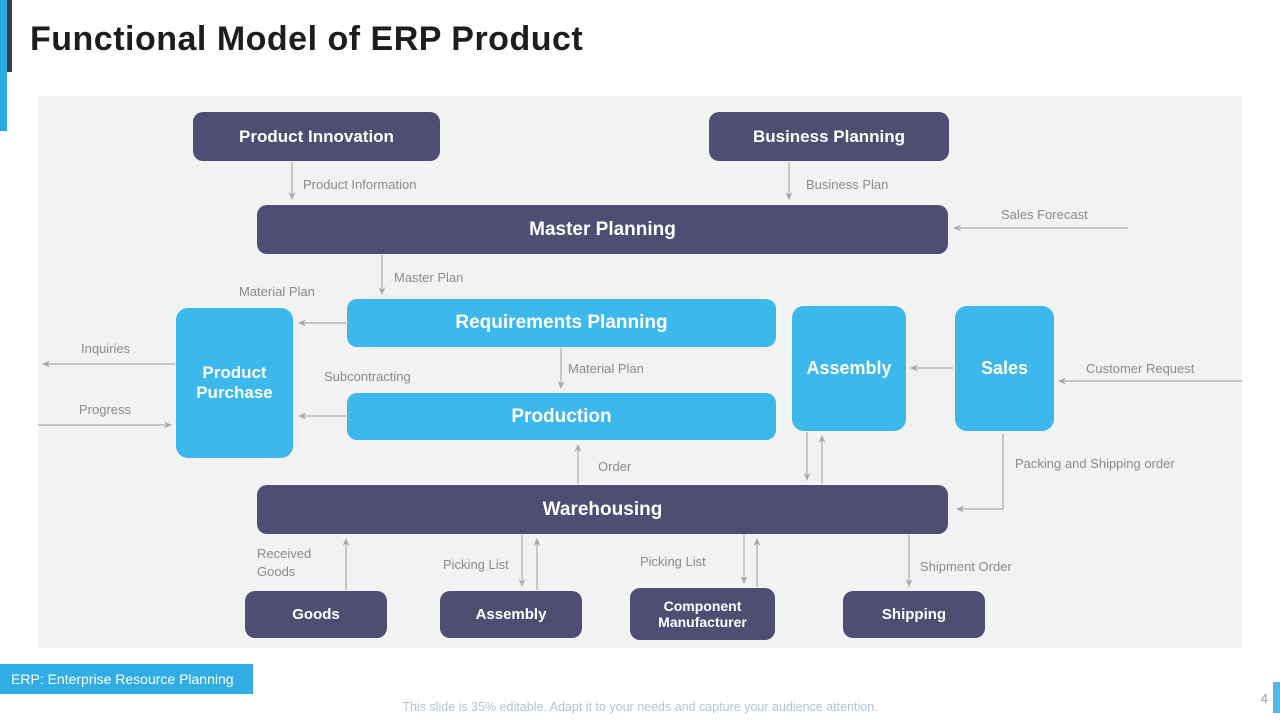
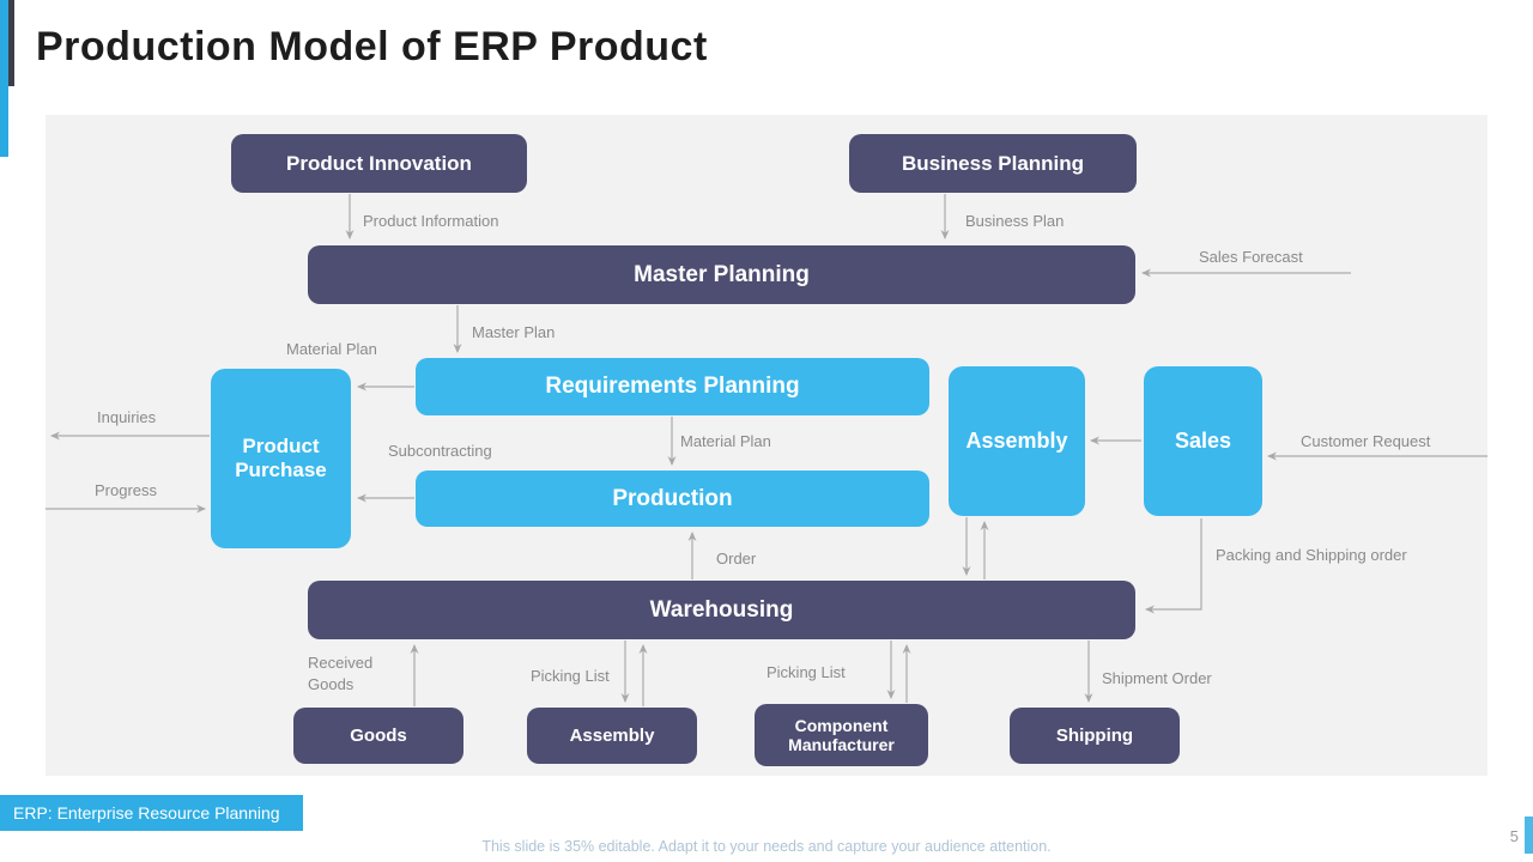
- Functional Model of ERP Product
+ Production Model of ERP Product
  Product Innovation
  Business Planning
  Master Planning
  Requirements Planning
  Product Purchase
  Production
  Assembly
  Sales
  Warehousing
  Goods
  Assembly
  Component Manufacturer
  Shipping
  Product Information
  Business Plan
  Sales Forecast
  Master Plan
  Material Plan
  Inquiries
  Progress
  Subcontracting
  Material Plan
  Customer Request
  Order
  Packing and Shipping order
  Received Goods
  Picking List
  Picking List
  Shipment Order
  ERP: Enterprise Resource Planning
  This slide is 35% editable. Adapt it to your needs and capture your audience attention.
- 4
+ 5
